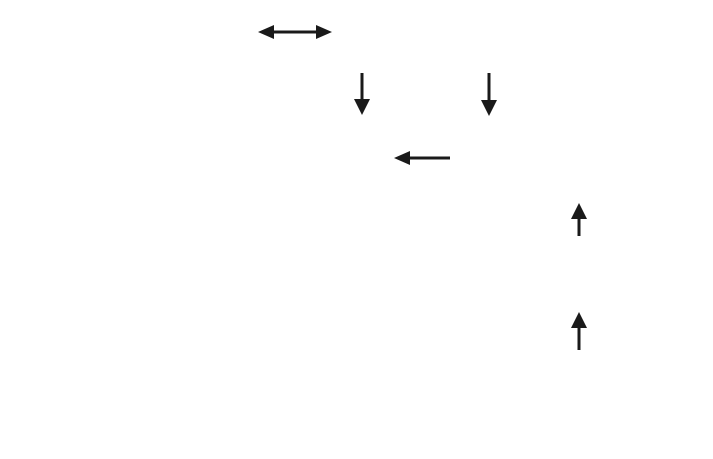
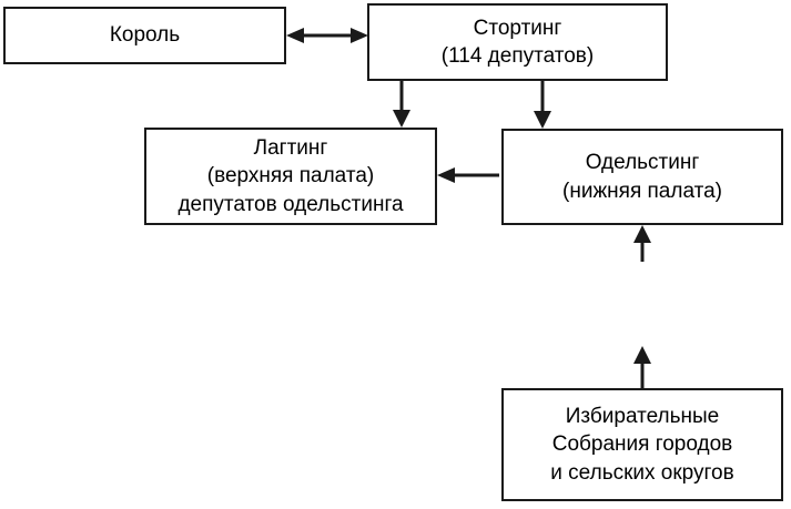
+ Король
+ Стортинг
+ (114 депутатов)
+ Лагтинг
+ (верхняя палата)
+ депутатов одельстинга
+ Одельстинг
+ (нижняя палата)
+ Избирательные
+ Собрания городов
+ и сельских округов
